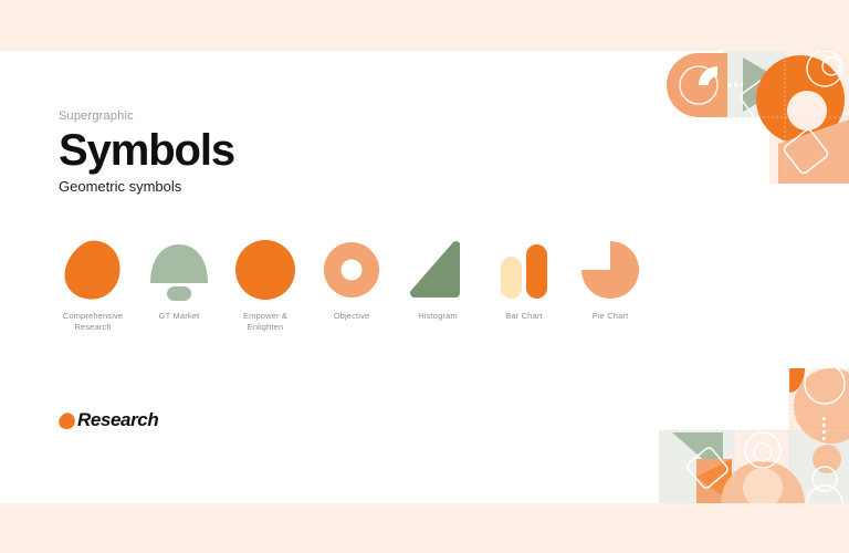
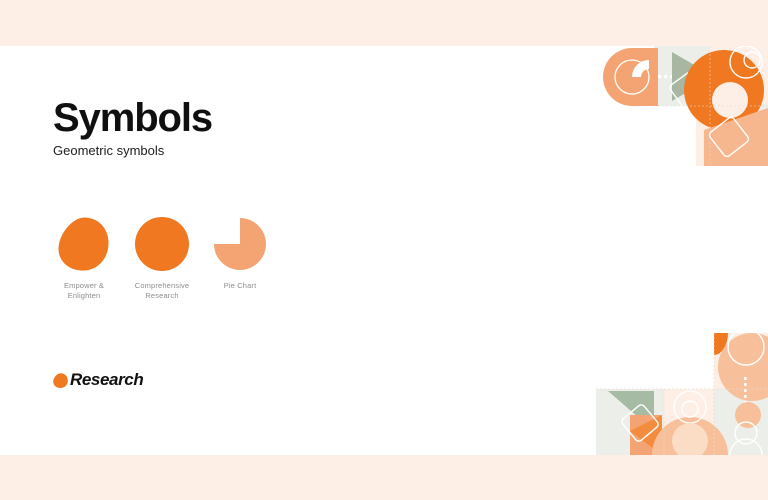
- Supergraphic
  Symbols
  Geometric symbols
- Comprehensive Research
+ Empower & Enlighten
- GT Market
- Empower & Enlighten
+ Comprehensive Research
- Objective
- Histogram
- Bar Chart
  Pie Chart
  Research
